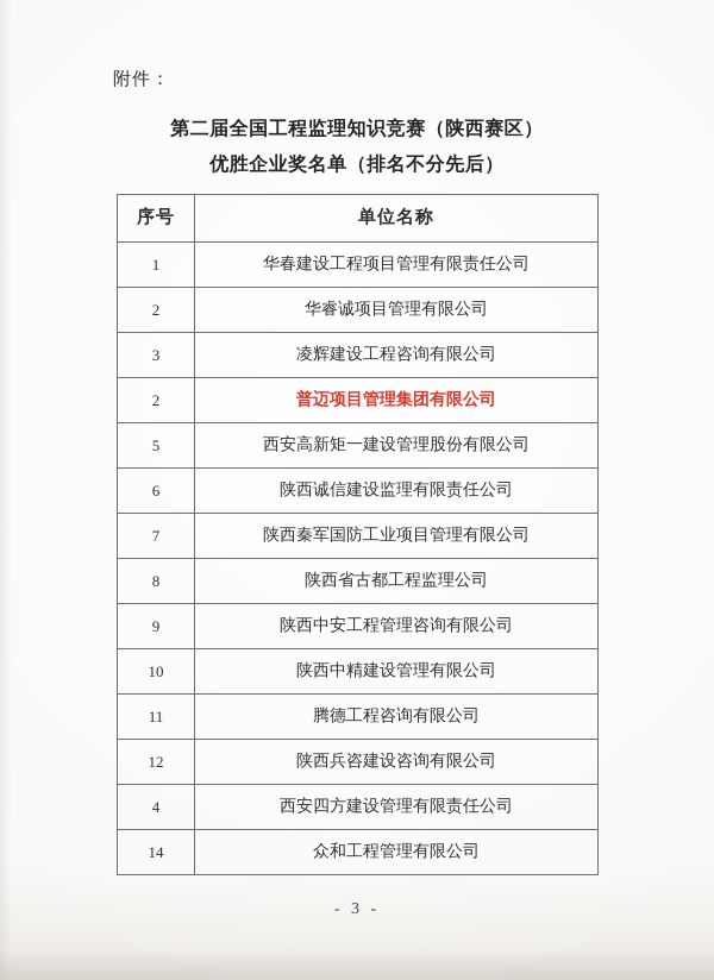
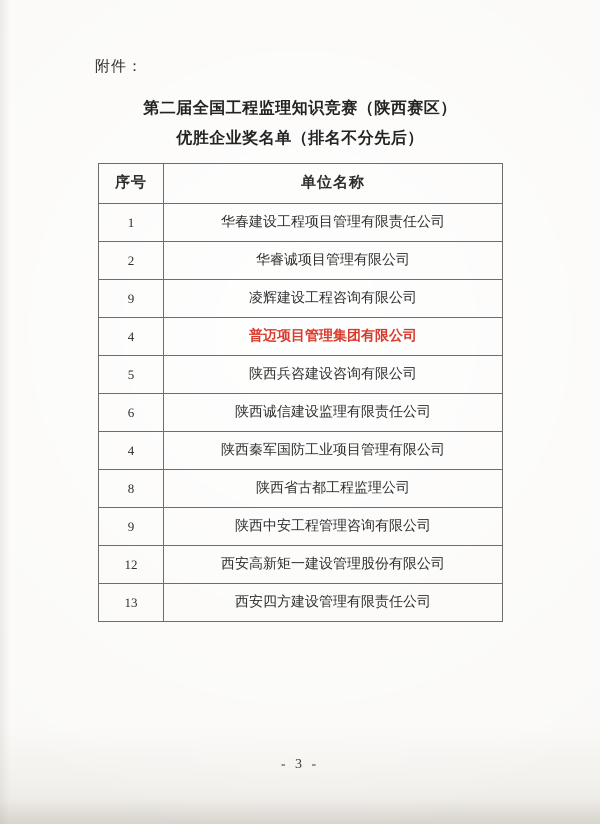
  附件：
  第二届全国工程监理知识竞赛（陕西赛区）
  优胜企业奖名单（排名不分先后）
  序号	单位名称
  1	华春建设工程项目管理有限责任公司
  2	华睿诚项目管理有限公司
- 3	凌辉建设工程咨询有限公司
+ 9	凌辉建设工程咨询有限公司
- 2	普迈项目管理集团有限公司
+ 4	普迈项目管理集团有限公司
- 5	西安高新矩一建设管理股份有限公司
+ 5	陕西兵咨建设咨询有限公司
  6	陕西诚信建设监理有限责任公司
- 7	陕西秦军国防工业项目管理有限公司
+ 4	陕西秦军国防工业项目管理有限公司
  8	陕西省古都工程监理公司
  9	陕西中安工程管理咨询有限公司
- 10	陕西中精建设管理有限公司
- 11	腾德工程咨询有限公司
- 12	陕西兵咨建设咨询有限公司
+ 12	西安高新矩一建设管理股份有限公司
- 4	西安四方建设管理有限责任公司
+ 13	西安四方建设管理有限责任公司
- 14	众和工程管理有限公司
  - 3 -
